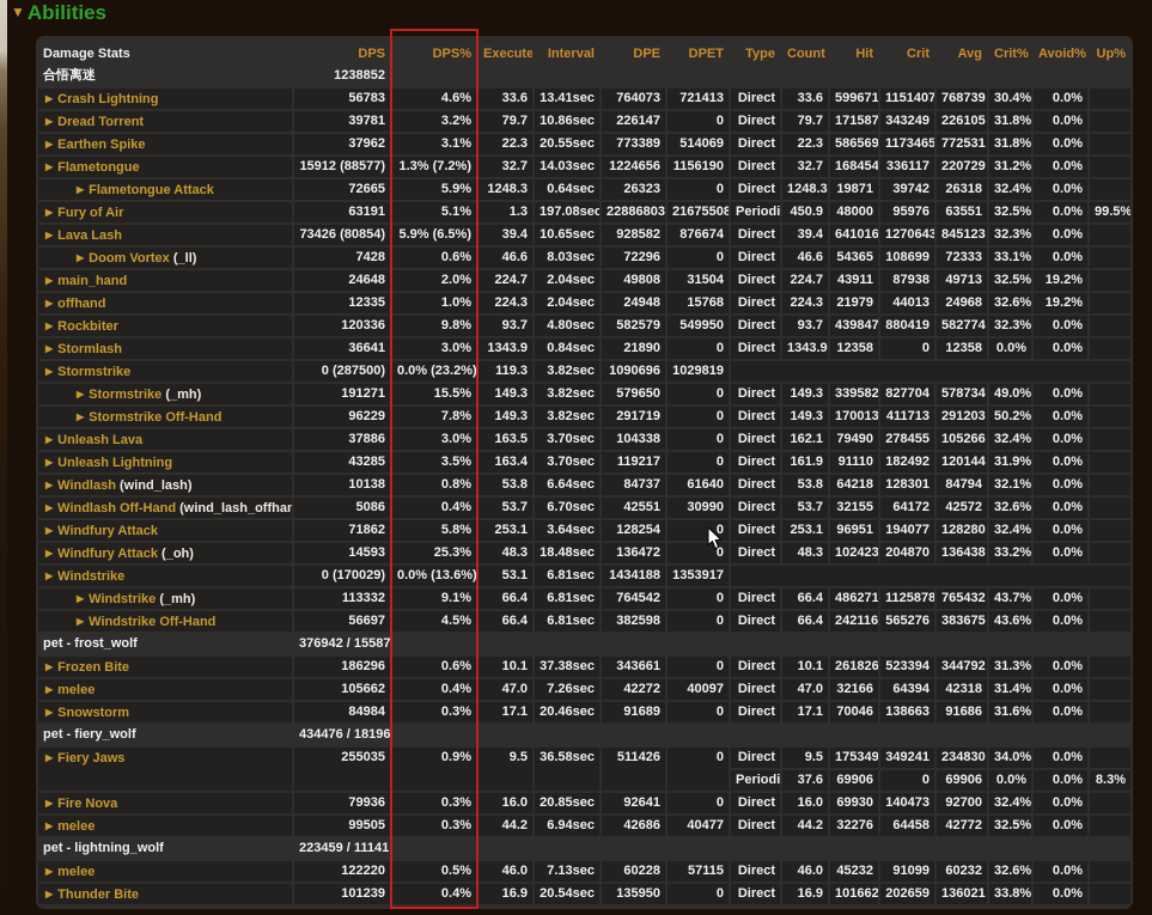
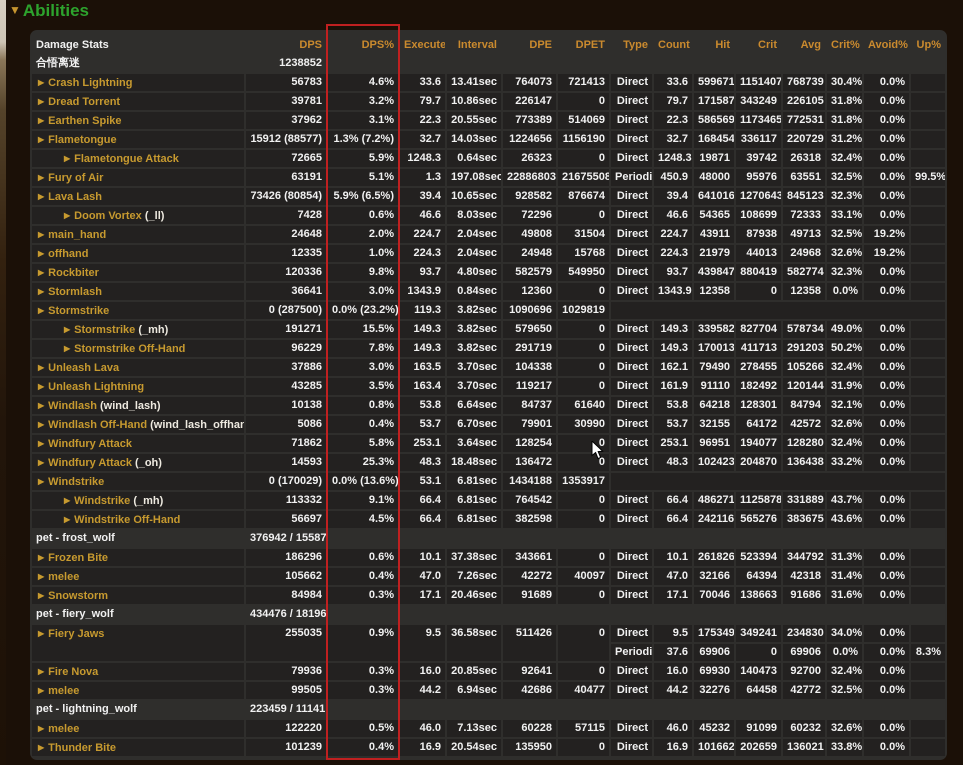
  ▼ Abilities
  Damage Stats	DPS	DPS%	Execute	Interval	DPE	DPET	Type	Count	Hit	Crit	Avg	Crit%	Avoid%	Up%
  合悟离迷	1238852
  ▶ Crash Lightning	56783	4.6%	33.6	13.41sec	764073	721413	Direct	33.6	599671	1151407	768739	30.4%	0.0%
  ▶ Dread Torrent	39781	3.2%	79.7	10.86sec	226147	0	Direct	79.7	171587	343249	226105	31.8%	0.0%
  ▶ Earthen Spike	37962	3.1%	22.3	20.55sec	773389	514069	Direct	22.3	586569	1173465	772531	31.8%	0.0%
  ▶ Flametongue	15912 (88577)	1.3% (7.2%)	32.7	14.03sec	1224656	1156190	Direct	32.7	168454	336117	220729	31.2%	0.0%
  ▶ Flametongue Attack	72665	5.9%	1248.3	0.64sec	26323	0	Direct	1248.3	19871	39742	26318	32.4%	0.0%
  ▶ Fury of Air	63191	5.1%	1.3	197.08sec	22886803	21675508	Periodi	450.9	48000	95976	63551	32.5%	0.0%	99.5%
  ▶ Lava Lash	73426 (80854)	5.9% (6.5%)	39.4	10.65sec	928582	876674	Direct	39.4	641016	1270643	845123	32.3%	0.0%
  ▶ Doom Vortex (_ll)	7428	0.6%	46.6	8.03sec	72296	0	Direct	46.6	54365	108699	72333	33.1%	0.0%
  ▶ main_hand	24648	2.0%	224.7	2.04sec	49808	31504	Direct	224.7	43911	87938	49713	32.5%	19.2%
  ▶ offhand	12335	1.0%	224.3	2.04sec	24948	15768	Direct	224.3	21979	44013	24968	32.6%	19.2%
  ▶ Rockbiter	120336	9.8%	93.7	4.80sec	582579	549950	Direct	93.7	439847	880419	582774	32.3%	0.0%
- ▶ Stormlash	36641	3.0%	1343.9	0.84sec	21890	0	Direct	1343.9	12358	0	12358	0.0%	0.0%
+ ▶ Stormlash	36641	3.0%	1343.9	0.84sec	12360	0	Direct	1343.9	12358	0	12358	0.0%	0.0%
  ▶ Stormstrike	0 (287500)	0.0% (23.2%)	119.3	3.82sec	1090696	1029819
  ▶ Stormstrike (_mh)	191271	15.5%	149.3	3.82sec	579650	0	Direct	149.3	339582	827704	578734	49.0%	0.0%
  ▶ Stormstrike Off-Hand	96229	7.8%	149.3	3.82sec	291719	0	Direct	149.3	170013	411713	291203	50.2%	0.0%
  ▶ Unleash Lava	37886	3.0%	163.5	3.70sec	104338	0	Direct	162.1	79490	278455	105266	32.4%	0.0%
  ▶ Unleash Lightning	43285	3.5%	163.4	3.70sec	119217	0	Direct	161.9	91110	182492	120144	31.9%	0.0%
  ▶ Windlash (wind_lash)	10138	0.8%	53.8	6.64sec	84737	61640	Direct	53.8	64218	128301	84794	32.1%	0.0%
- ▶ Windlash Off-Hand (wind_lash_offhan	5086	0.4%	53.7	6.70sec	42551	30990	Direct	53.7	32155	64172	42572	32.6%	0.0%
+ ▶ Windlash Off-Hand (wind_lash_offhan	5086	0.4%	53.7	6.70sec	79901	30990	Direct	53.7	32155	64172	42572	32.6%	0.0%
  ▶ Windfury Attack	71862	5.8%	253.1	3.64sec	128254	0	Direct	253.1	96951	194077	128280	32.4%	0.0%
  ▶ Windfury Attack (_oh)	14593	25.3%	48.3	18.48sec	136472	0	Direct	48.3	102423	204870	136438	33.2%	0.0%
  ▶ Windstrike	0 (170029)	0.0% (13.6%)	53.1	6.81sec	1434188	1353917
- ▶ Windstrike (_mh)	113332	9.1%	66.4	6.81sec	764542	0	Direct	66.4	486271	1125878	765432	43.7%	0.0%
+ ▶ Windstrike (_mh)	113332	9.1%	66.4	6.81sec	764542	0	Direct	66.4	486271	1125878	331889	43.7%	0.0%
  ▶ Windstrike Off-Hand	56697	4.5%	66.4	6.81sec	382598	0	Direct	66.4	242116	565276	383675	43.6%	0.0%
  pet - frost_wolf	376942 / 15587
  ▶ Frozen Bite	186296	0.6%	10.1	37.38sec	343661	0	Direct	10.1	261826	523394	344792	31.3%	0.0%
  ▶ melee	105662	0.4%	47.0	7.26sec	42272	40097	Direct	47.0	32166	64394	42318	31.4%	0.0%
  ▶ Snowstorm	84984	0.3%	17.1	20.46sec	91689	0	Direct	17.1	70046	138663	91686	31.6%	0.0%
  pet - fiery_wolf	434476 / 18196
  ▶ Fiery Jaws	255035	0.9%	9.5	36.58sec	511426	0	Direct	9.5	175349	349241	234830	34.0%	0.0%
  Periodi	37.6	69906	0	69906	0.0%	0.0%	8.3%
  ▶ Fire Nova	79936	0.3%	16.0	20.85sec	92641	0	Direct	16.0	69930	140473	92700	32.4%	0.0%
  ▶ melee	99505	0.3%	44.2	6.94sec	42686	40477	Direct	44.2	32276	64458	42772	32.5%	0.0%
  pet - lightning_wolf	223459 / 11141
  ▶ melee	122220	0.5%	46.0	7.13sec	60228	57115	Direct	46.0	45232	91099	60232	32.6%	0.0%
  ▶ Thunder Bite	101239	0.4%	16.9	20.54sec	135950	0	Direct	16.9	101662	202659	136021	33.8%	0.0%
